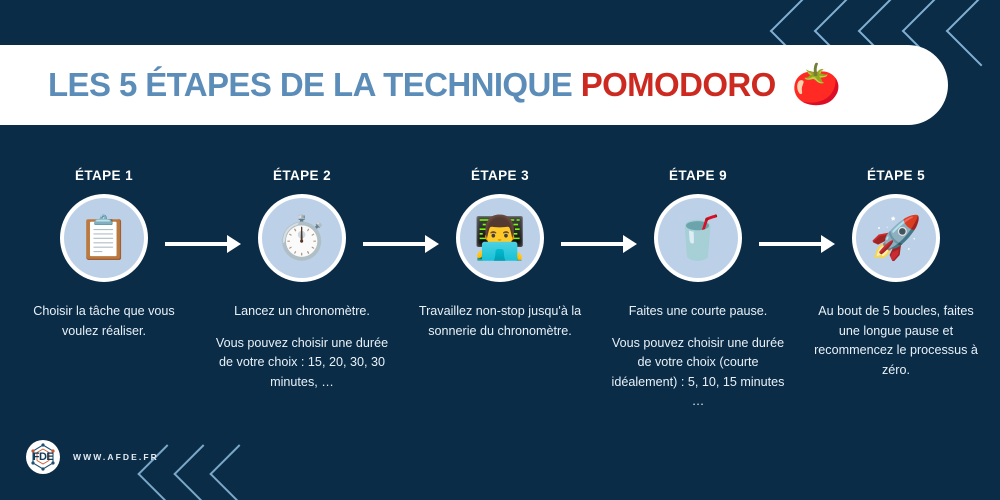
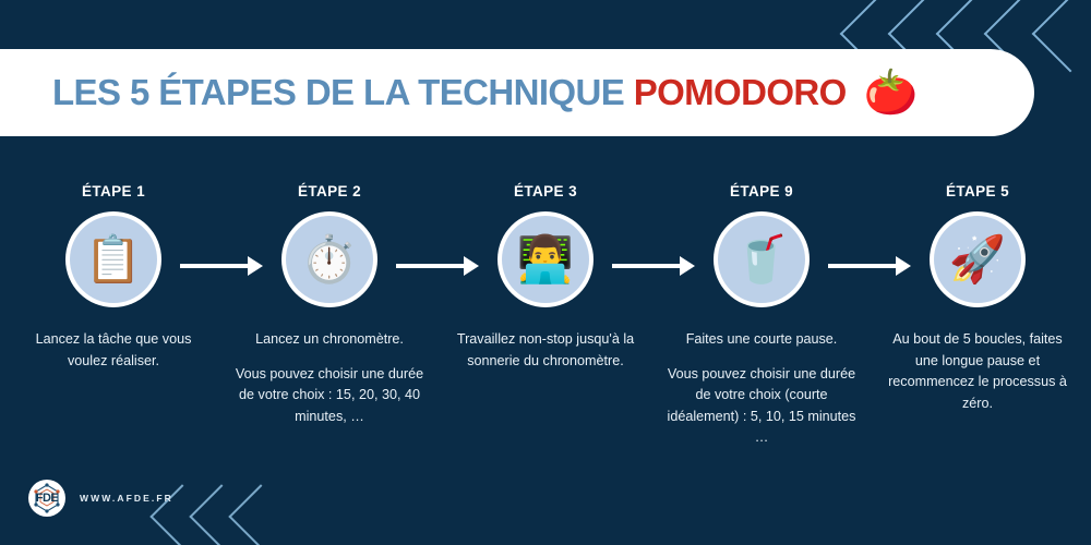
  LES 5 ÉTAPES DE LA TECHNIQUE POMODORO
  🍅
  ÉTAPE 1
  📋
- Choisir la tâche que vous voulez réaliser.
+ Lancez la tâche que vous voulez réaliser.
  ÉTAPE 2
  ⏱️
  Lancez un chronomètre.
- Vous pouvez choisir une durée de votre choix : 15, 20, 30, 30 minutes, …
+ Vous pouvez choisir une durée de votre choix : 15, 20, 30, 40 minutes, …
  ÉTAPE 3
  👨‍💻
  Travaillez non-stop jusqu'à la sonnerie du chronomètre.
  ÉTAPE 9
  🥤
  Faites une courte pause.
  Vous pouvez choisir une durée de votre choix (courte idéalement) : 5, 10, 15 minutes …
  ÉTAPE 5
  🚀
  Au bout de 5 boucles, faites une longue pause et recommencez le processus à zéro.
  FDE
  WWW.AFDE.FR
